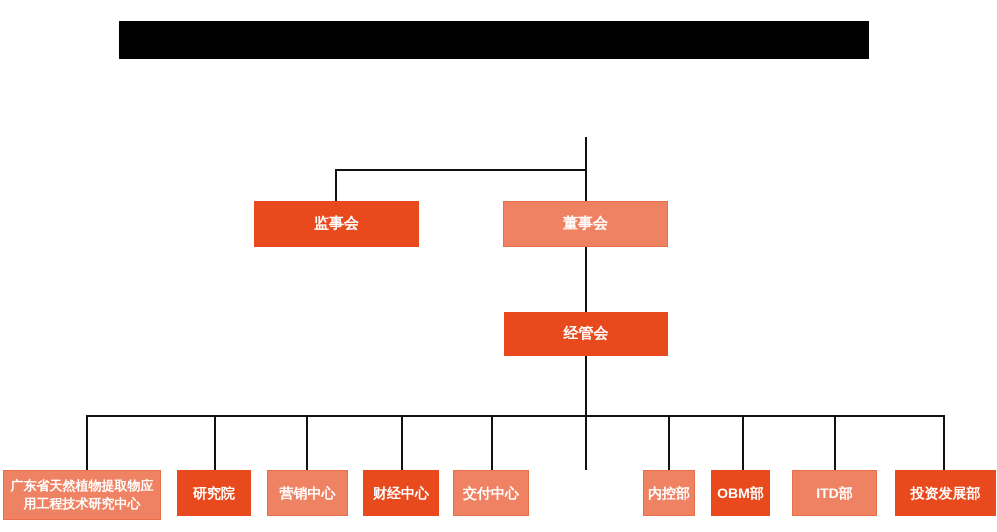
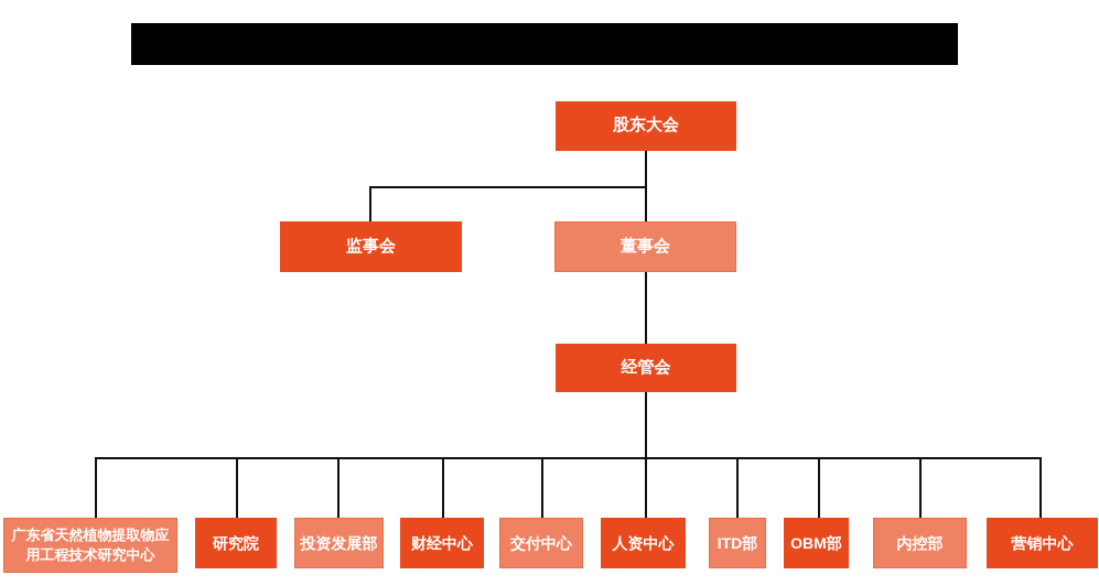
+ 股东大会
  监事会
  董事会
  经管会
  广东省天然植物提取物应用工程技术研究中心
  研究院
- 营销中心
+ 投资发展部
  财经中心
  交付中心
+ 人资中心
- 内控部
+ ITD部
  OBM部
- ITD部
+ 内控部
- 投资发展部
+ 营销中心
